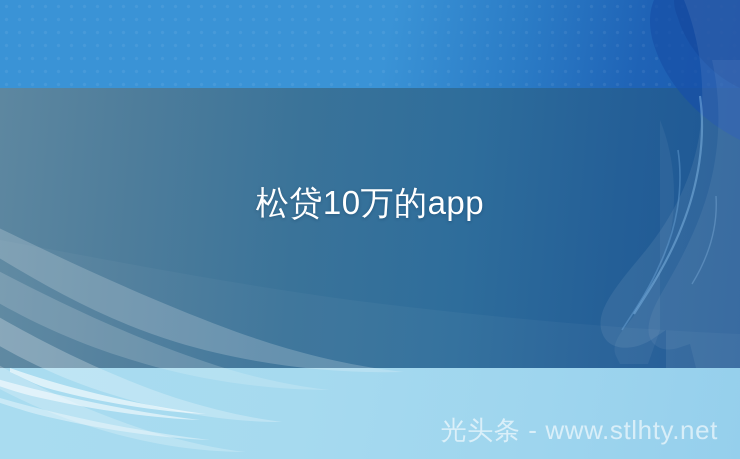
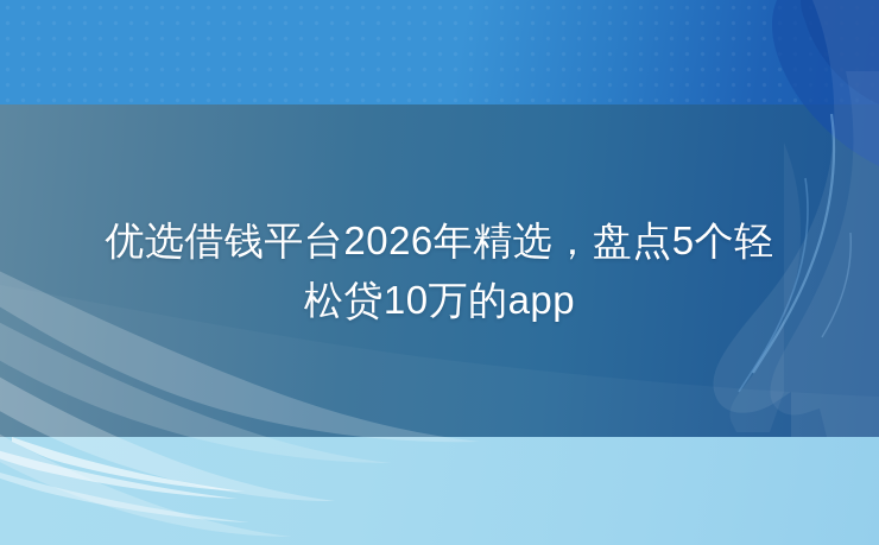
+ 优选借钱平台2026年精选，盘点5个轻
  松贷10万的app
- 光头条 - www.stlhty.net
